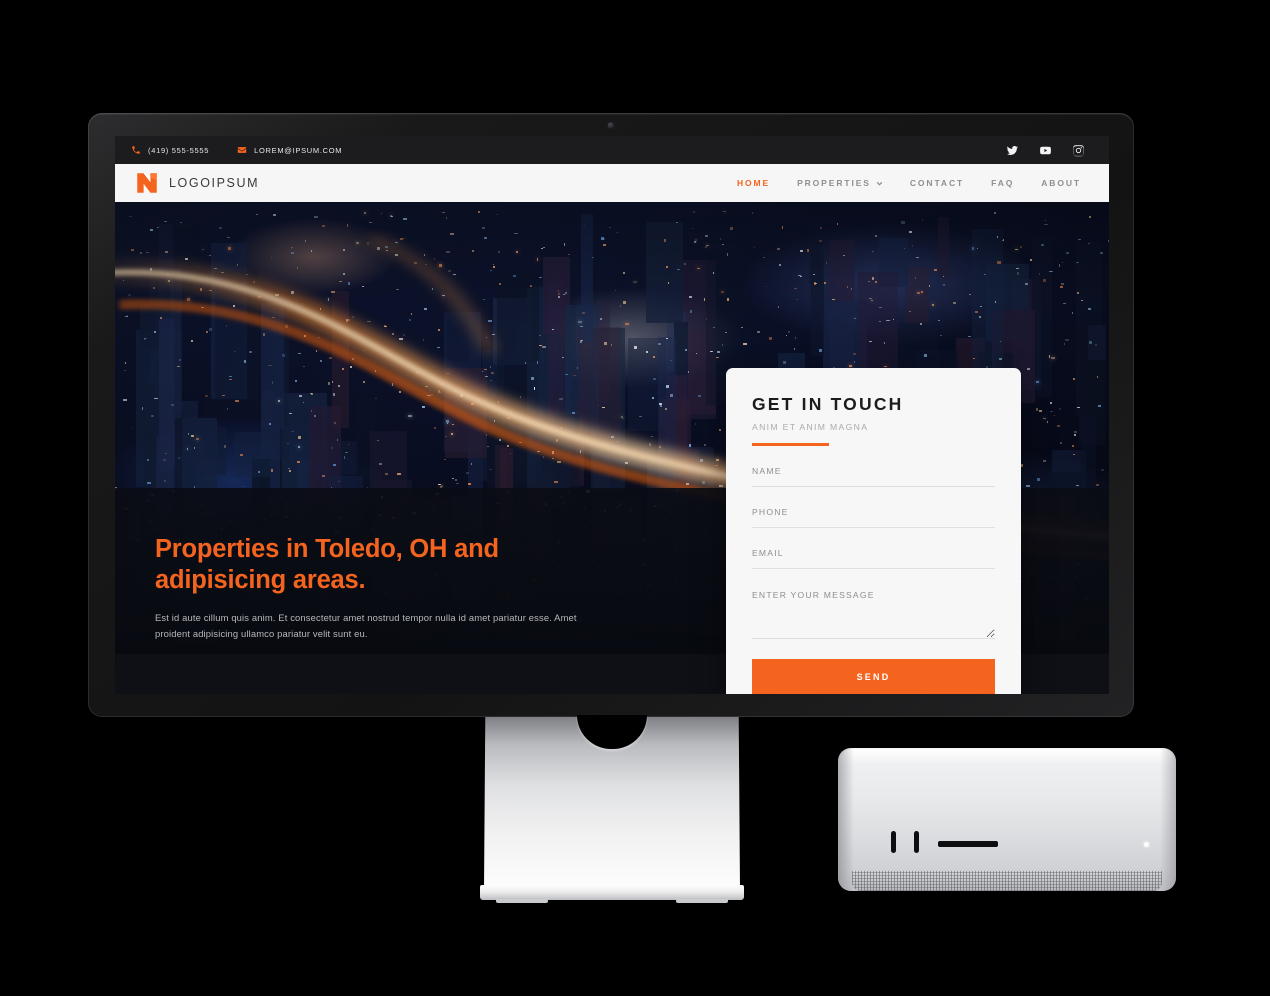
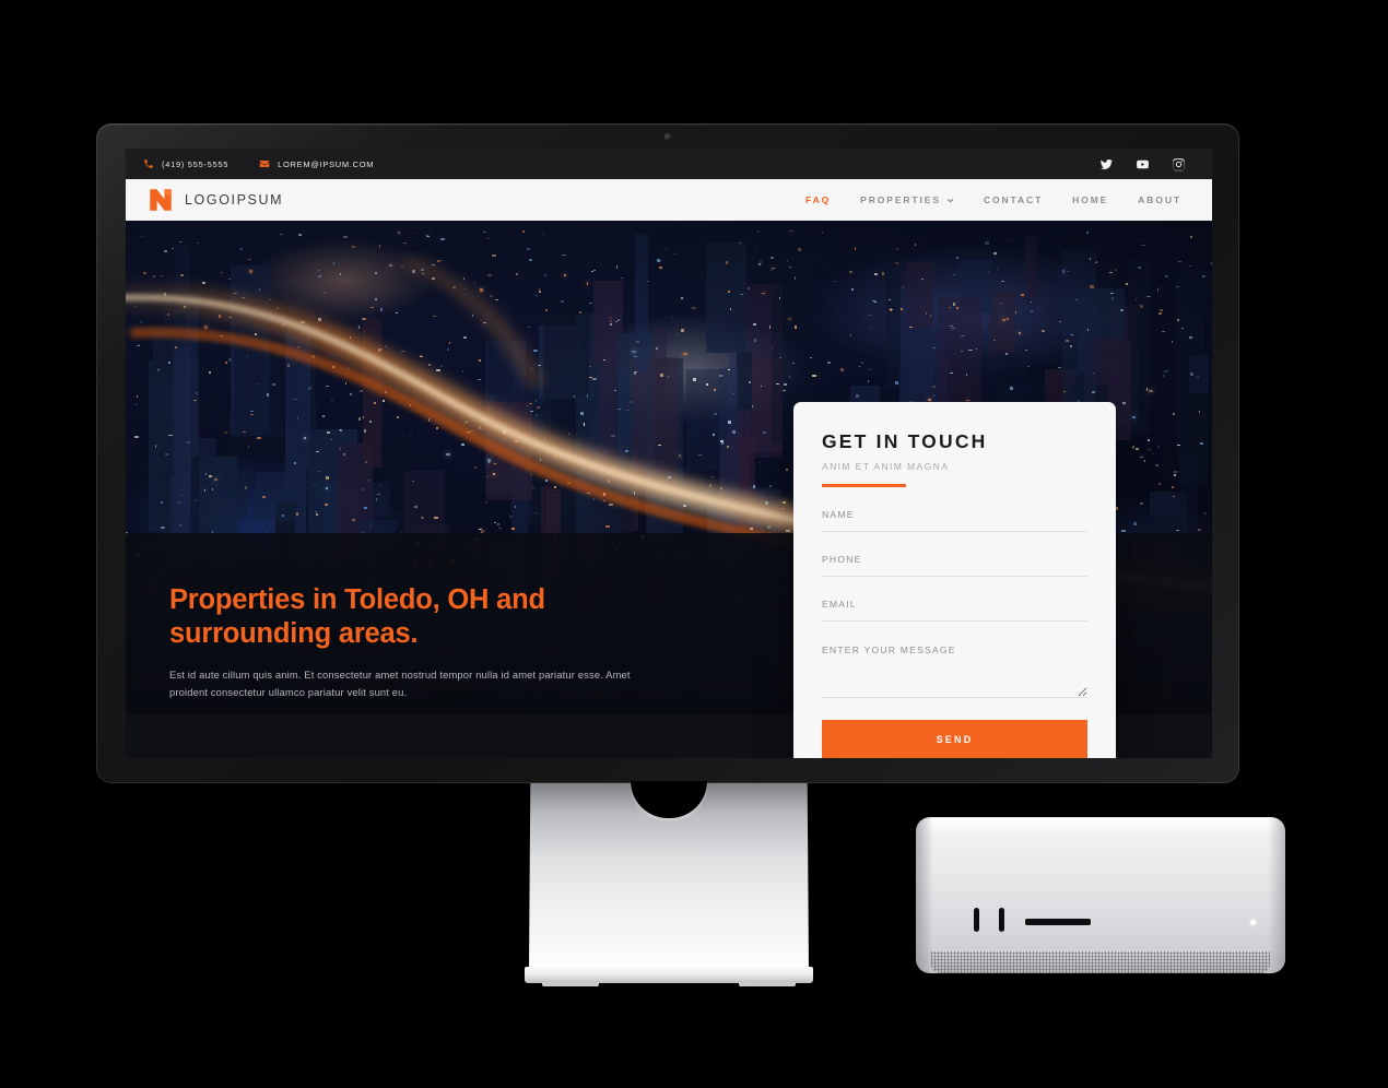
  (419) 555-5555
  LOREM@IPSUM.COM
  LOGOIPSUM
- HOME
+ FAQ
  PROPERTIES
  CONTACT
- FAQ
+ HOME
  ABOUT
- Properties in Toledo, OH and adipisicing areas.
+ Properties in Toledo, OH and surrounding areas.
- Est id aute cillum quis anim. Et consectetur amet nostrud tempor nulla id amet pariatur esse. Amet proident adipisicing ullamco pariatur velit sunt eu.
+ Est id aute cillum quis anim. Et consectetur amet nostrud tempor nulla id amet pariatur esse. Amet proident consectetur ullamco pariatur velit sunt eu.
  GET IN TOUCH
  ANIM ET ANIM MAGNA
  NAME
  PHONE
  EMAIL
  ENTER YOUR MESSAGE
  SEND
